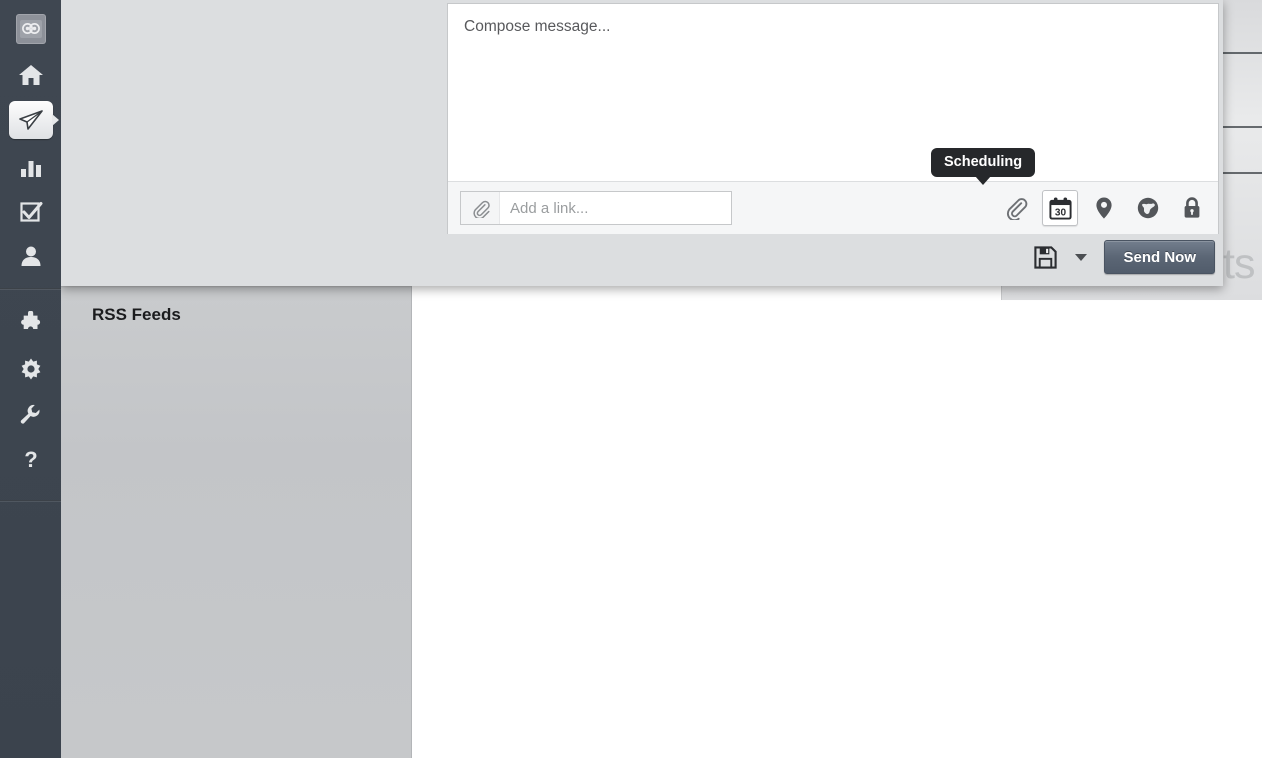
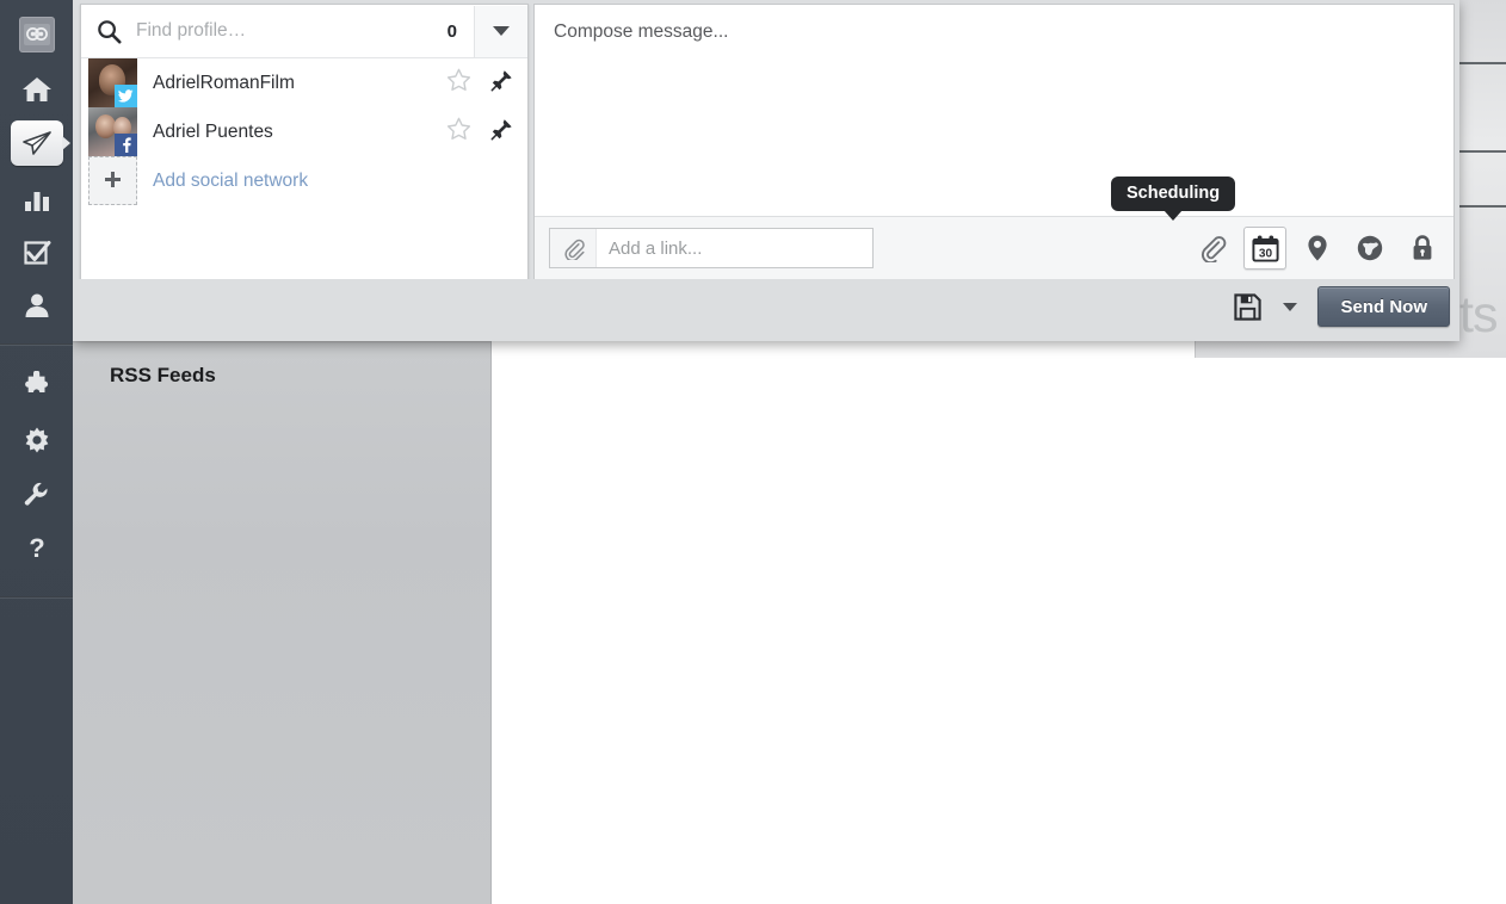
  ts
  ?
  RSS Feeds
+ Find profile…
+ 0
+ AdrielRomanFilm
+ Adriel Puentes
+ Add social network
  Compose message...
  Add a link...
  30
  Send Now
  Scheduling
